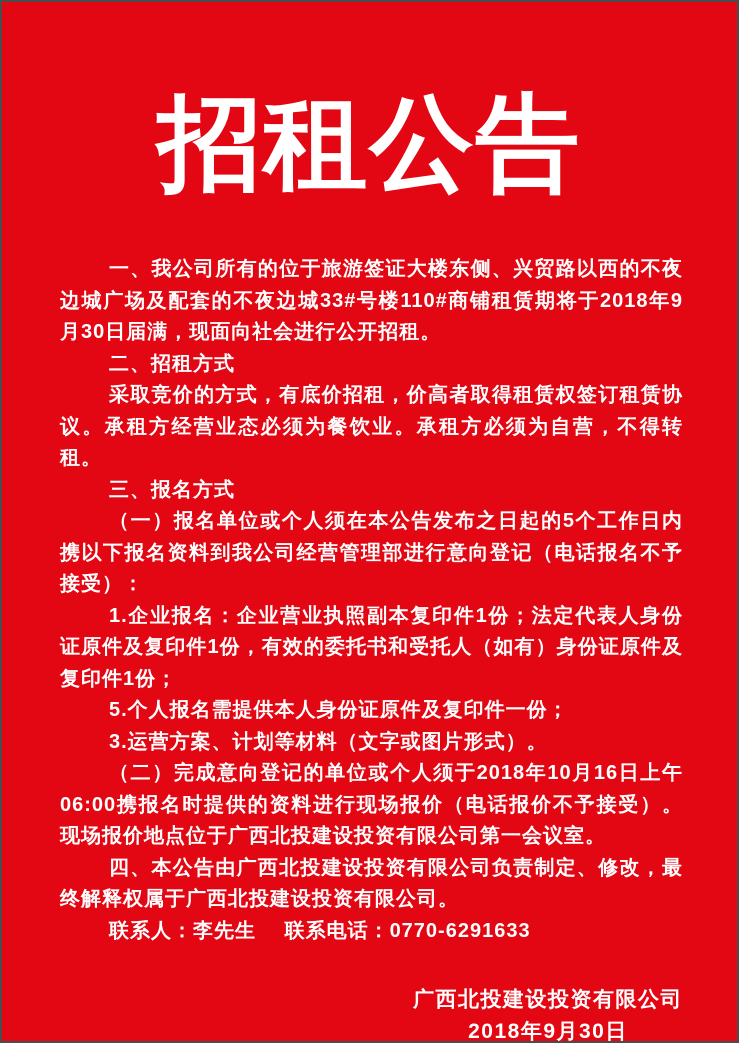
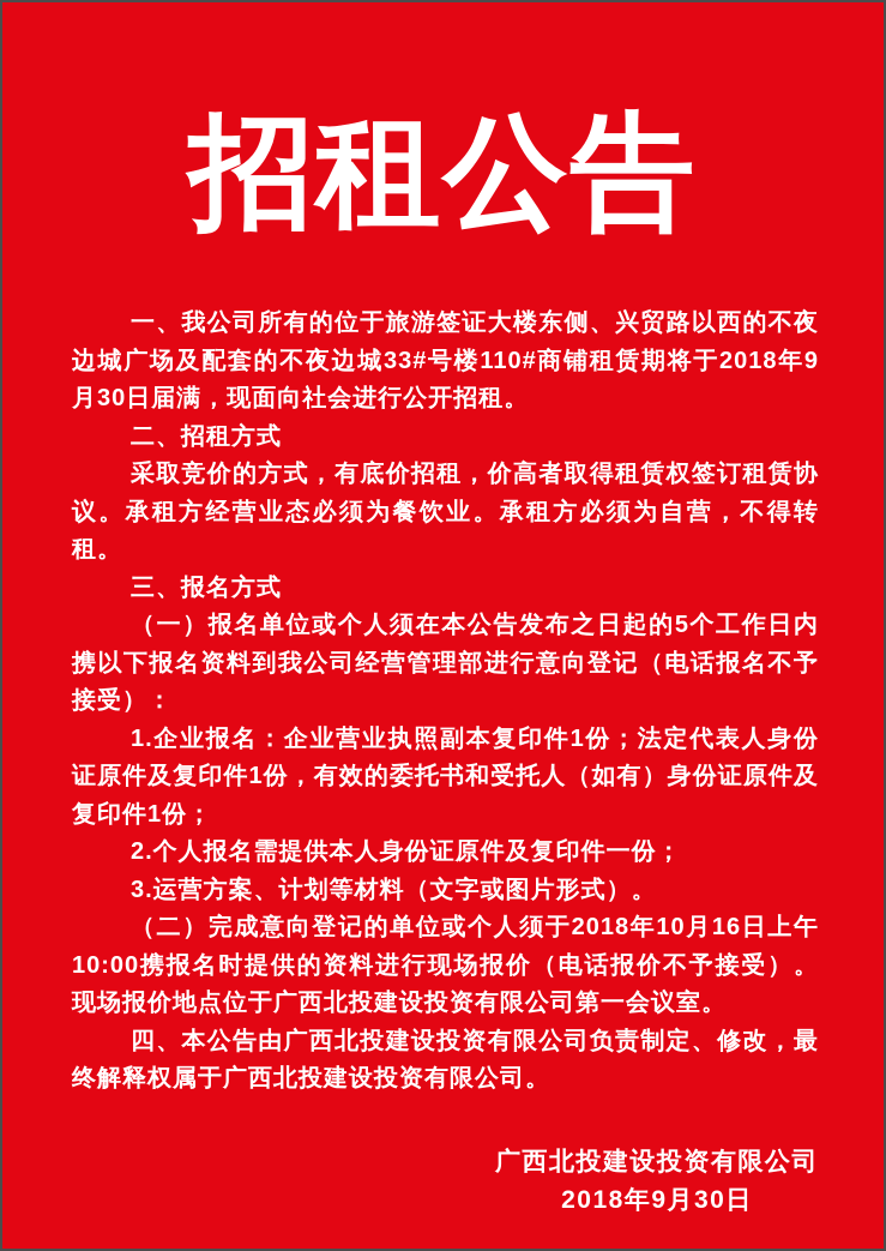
  招租公告
  一、我公司所有的位于旅游签证大楼东侧、兴贸路以西的不夜边城广场及配套的不夜边城33#号楼110#商铺租赁期将于2018年9月30日届满，现面向社会进行公开招租。
  二、招租方式
  采取竞价的方式，有底价招租，价高者取得租赁权签订租赁协议。承租方经营业态必须为餐饮业。承租方必须为自营，不得转租。
  三、报名方式
  （一）报名单位或个人须在本公告发布之日起的5个工作日内携以下报名资料到我公司经营管理部进行意向登记（电话报名不予接受）：
  1.企业报名：企业营业执照副本复印件1份；法定代表人身份证原件及复印件1份，有效的委托书和受托人（如有）身份证原件及复印件1份；
- 5.个人报名需提供本人身份证原件及复印件一份；
+ 2.个人报名需提供本人身份证原件及复印件一份；
  3.运营方案、计划等材料（文字或图片形式）。
- （二）完成意向登记的单位或个人须于2018年10月16日上午06:00携报名时提供的资料进行现场报价（电话报价不予接受）。现场报价地点位于广西北投建设投资有限公司第一会议室。
+ （二）完成意向登记的单位或个人须于2018年10月16日上午10:00携报名时提供的资料进行现场报价（电话报价不予接受）。现场报价地点位于广西北投建设投资有限公司第一会议室。
  四、本公告由广西北投建设投资有限公司负责制定、修改，最终解释权属于广西北投建设投资有限公司。
- 联系人：李先生 联系电话：0770-6291633
  广西北投建设投资有限公司
  2018年9月30日
